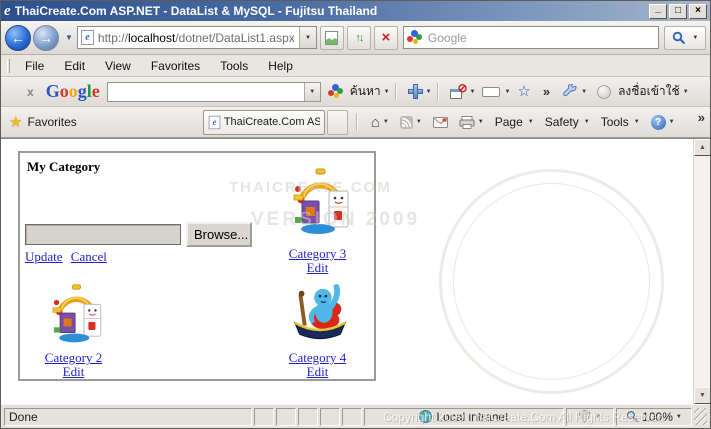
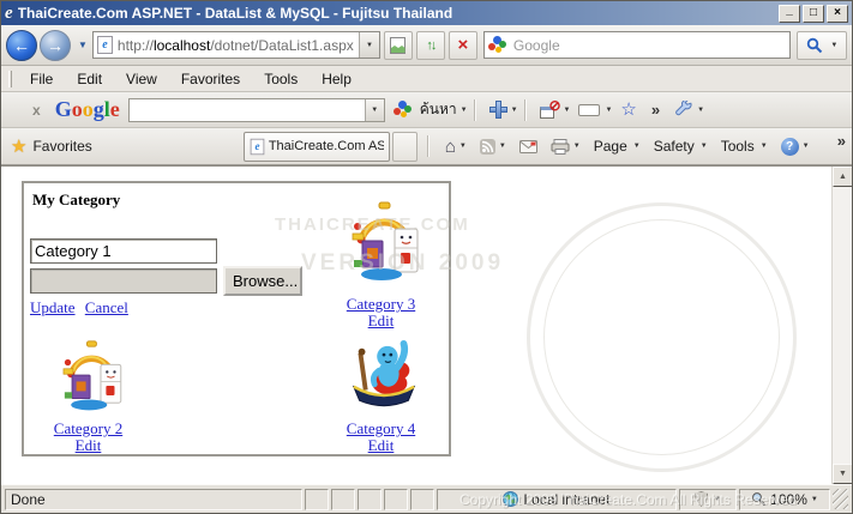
  e
  ThaiCreate.Com ASP.NET - DataList & MySQL - Fujitsu Thailand
  _
  □
  ×
  ←
  →
  ▼
  e
  http://localhost/dotnet/DataList1.aspx
  ↑↓
  ×
  Google
  File
  Edit
  View
  Favorites
  Tools
  Help
  x
  Google
  ค้นหา
  ⊘
  ☆
  »
- ลงชื่อเข้าใช้
  ★
  Favorites
  e
  ⌂
  Page
  Safety
  Tools
  ?
  »
  My Category
+ Category 1
  Browse...
  Update Cancel
  Category 3
  Edit
  Category 2
  Edit
  Category 4
  Edit
  THAICREATE.COM
  VERSION 2009
  Done
  Local intranet
  100%
  Copyright 2009 ThaiCreate.Com All Rights Reserved
